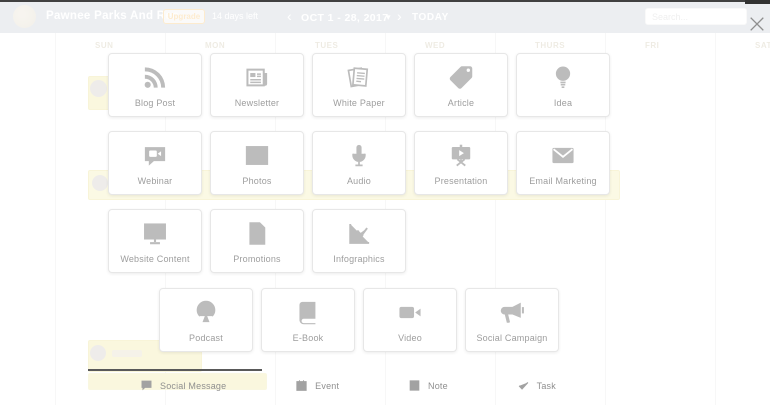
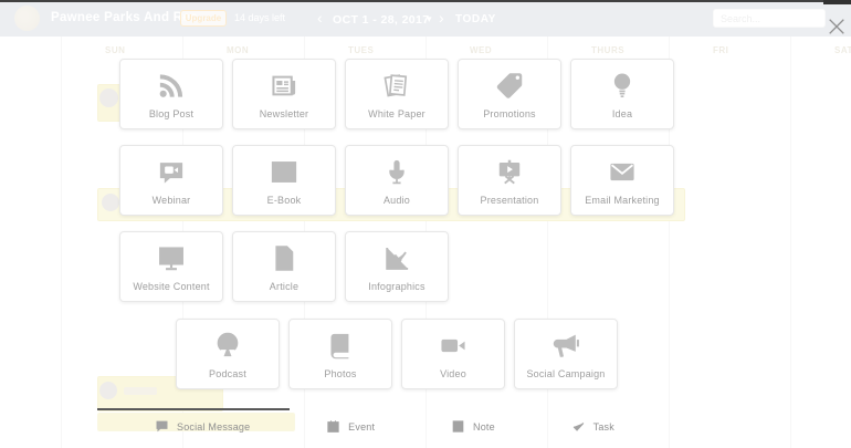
  Pawnee Parks And Rec
  Upgrade
  SUN
  MON
  TUES
  WED
  THURS
  FRI
  SAT
  Blog Post
  Newsletter
  White Paper
- Article
+ Promotions
  Idea
  Webinar
- Photos
+ E-Book
  Audio
  Presentation
  Email Marketing
  Website Content
- Promotions
+ Article
  Infographics
  Podcast
- E-Book
+ Photos
  Video
  Social Campaign
  Social Message
  Event
  Note
  Task
